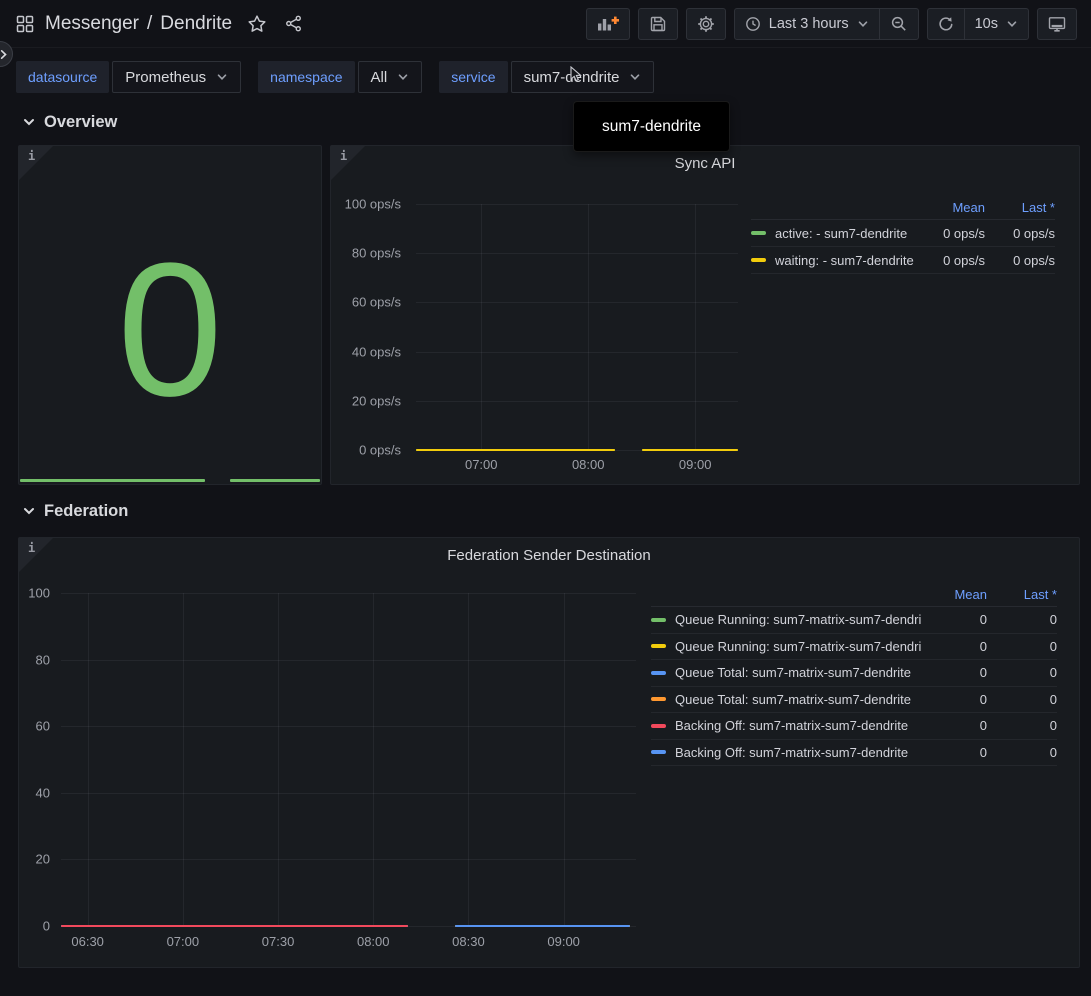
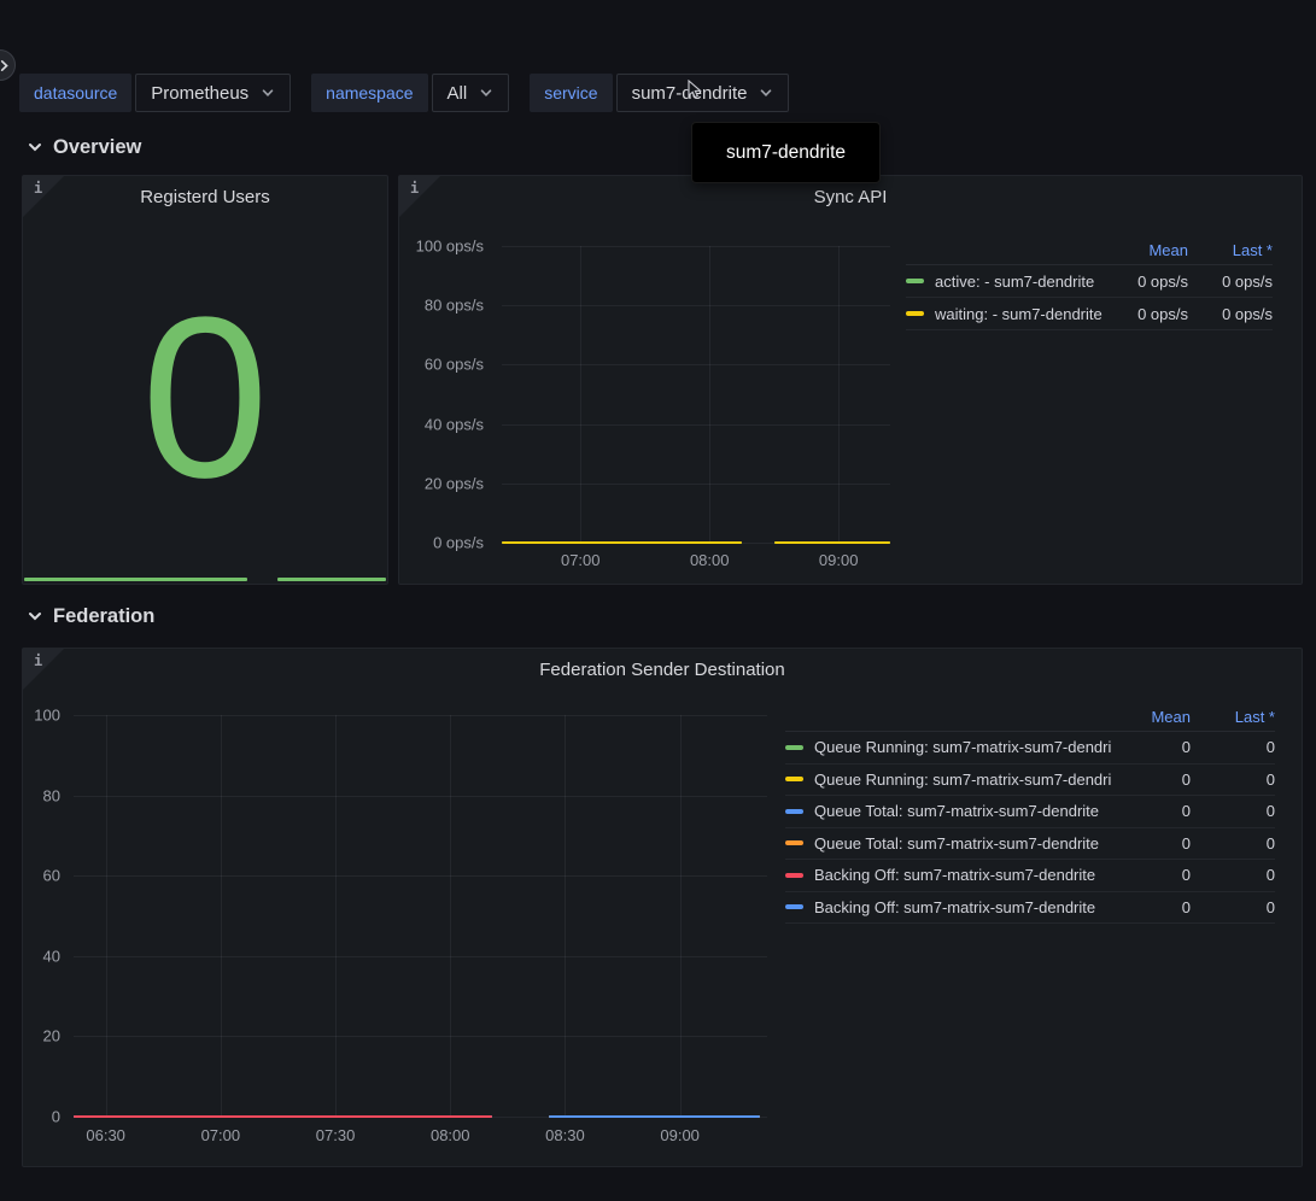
- Messenger
- /
- Dendrite
- Last 3 hours
- 10s
  datasource
  Prometheus
  namespace
  All
  service
  sum7-dendrite
  sum7-dendrite
  Overview
  i
+ Registerd Users
  0
  i
  Sync API
  0 ops/s
  20 ops/s
  40 ops/s
  60 ops/s
  80 ops/s
  100 ops/s
  07:00
  08:00
  09:00
  Mean
  Last *
  active: - sum7-dendrite
  0 ops/s
  0 ops/s
  waiting: - sum7-dendrite
  0 ops/s
  0 ops/s
  Federation
  i
  Federation Sender Destination
  0
  20
  40
  60
  80
  100
  06:30
  07:00
  07:30
  08:00
  08:30
  09:00
  Mean
  Last *
  Queue Running: sum7-matrix-sum7-dendri
  0
  0
  Queue Running: sum7-matrix-sum7-dendri
  0
  0
  Queue Total: sum7-matrix-sum7-dendrite
  0
  0
  Queue Total: sum7-matrix-sum7-dendrite
  0
  0
  Backing Off: sum7-matrix-sum7-dendrite
  0
  0
  Backing Off: sum7-matrix-sum7-dendrite
  0
  0
